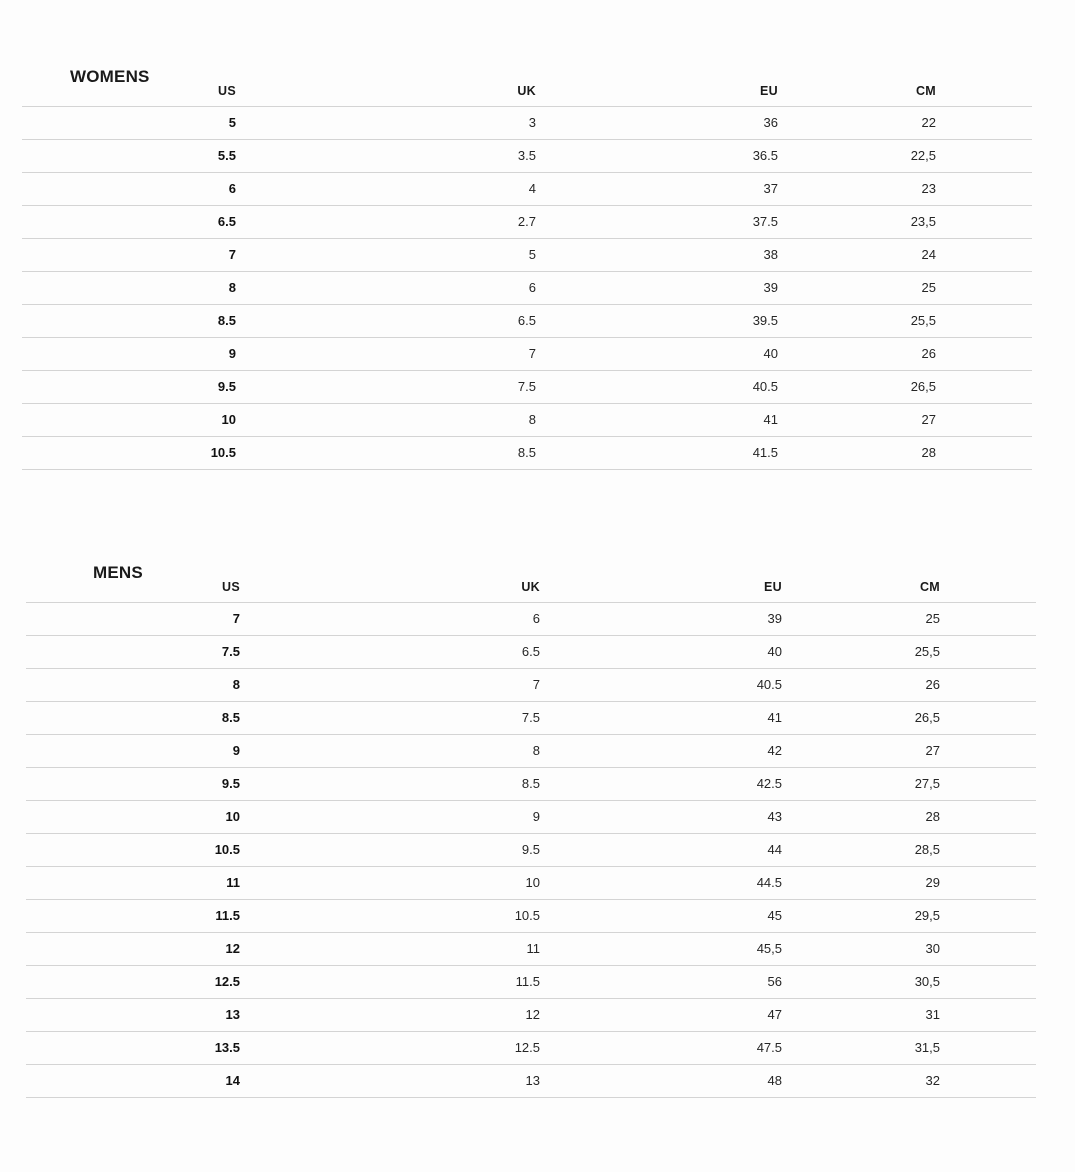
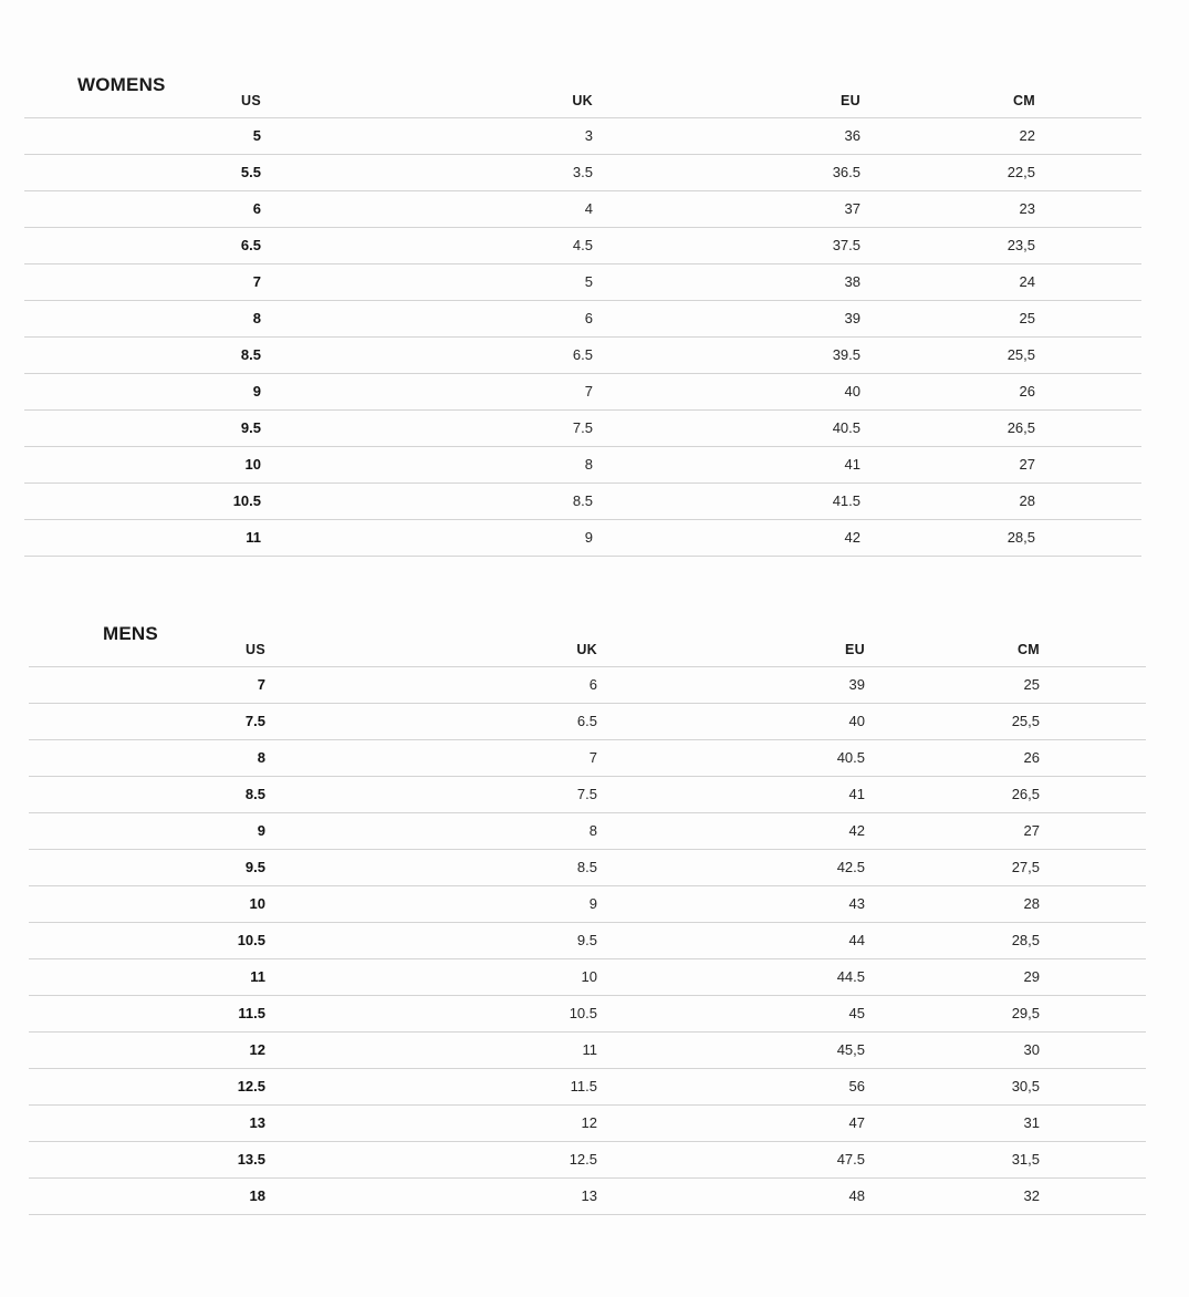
  WOMENS
  US	UK	EU	CM
  5	3	36	22
  5.5	3.5	36.5	22,5
  6	4	37	23
- 6.5	2.7	37.5	23,5
+ 6.5	4.5	37.5	23,5
  7	5	38	24
  8	6	39	25
  8.5	6.5	39.5	25,5
  9	7	40	26
  9.5	7.5	40.5	26,5
  10	8	41	27
  10.5	8.5	41.5	28
+ 11	9	42	28,5
  MENS
  US	UK	EU	CM
  7	6	39	25
  7.5	6.5	40	25,5
  8	7	40.5	26
  8.5	7.5	41	26,5
  9	8	42	27
  9.5	8.5	42.5	27,5
  10	9	43	28
  10.5	9.5	44	28,5
  11	10	44.5	29
  11.5	10.5	45	29,5
  12	11	45,5	30
  12.5	11.5	56	30,5
  13	12	47	31
  13.5	12.5	47.5	31,5
- 14	13	48	32
+ 18	13	48	32
